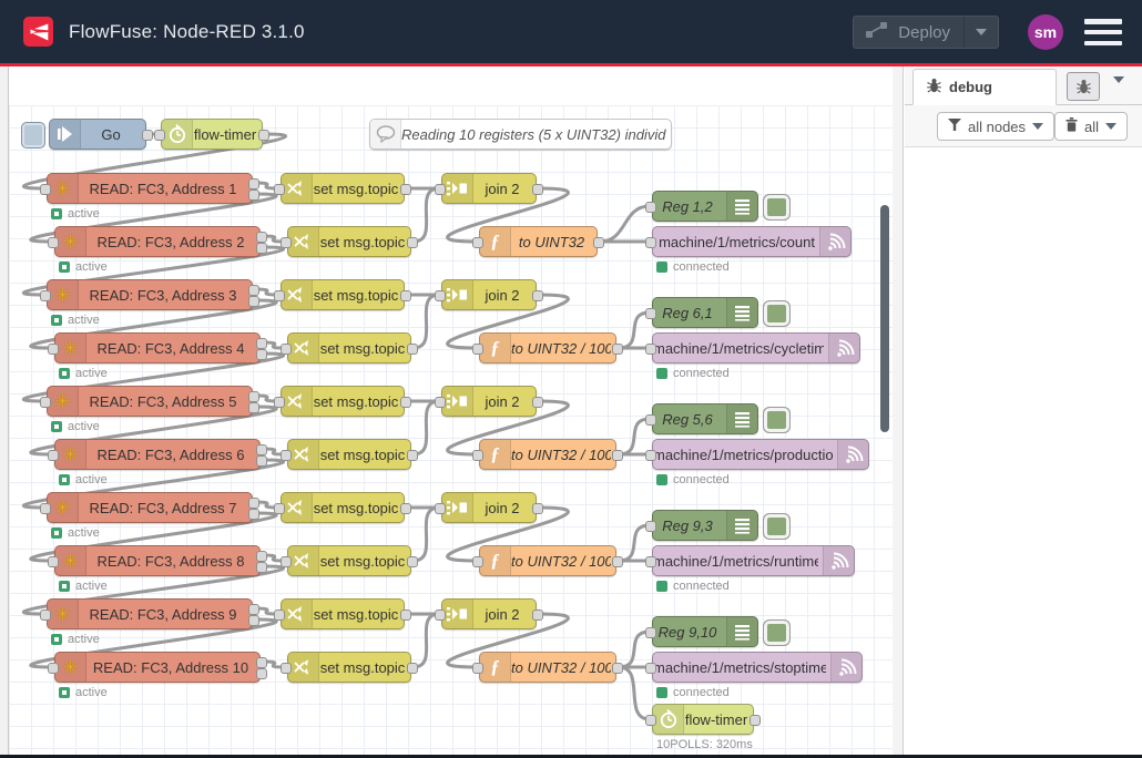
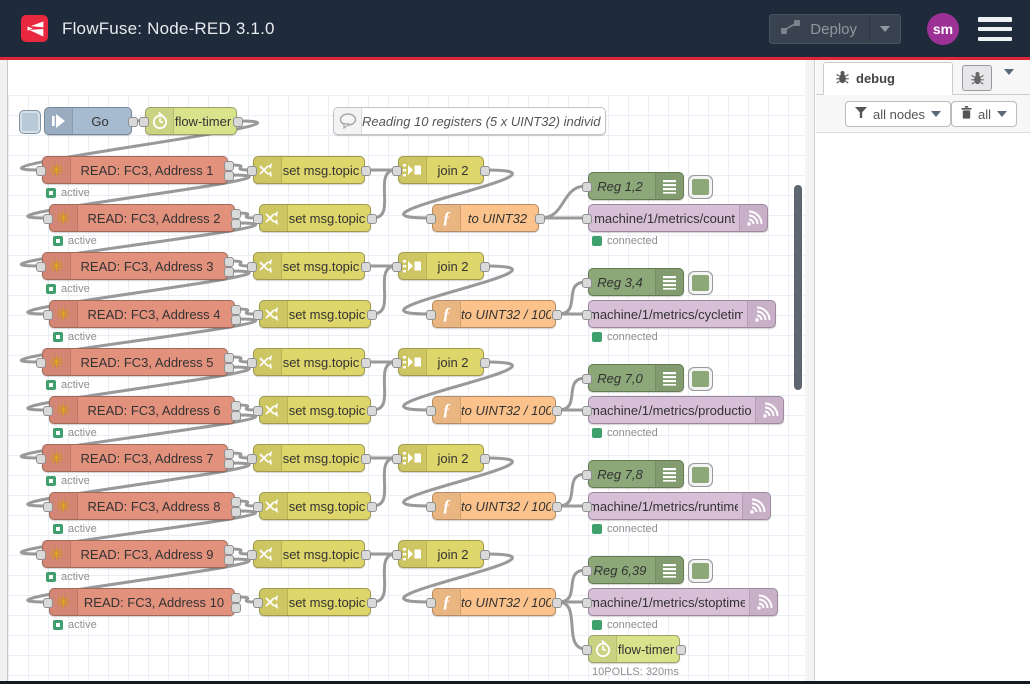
  FlowFuse: Node-RED 3.1.0
  Deploy
  sm
  Go
  flow-timer
  Reading 10 registers (5 x UINT32) individ
  ✳
  READ: FC3, Address 1
  active
  ✳
  READ: FC3, Address 2
  active
  ✳
  READ: FC3, Address 3
  active
  ✳
  READ: FC3, Address 4
  active
  ✳
  READ: FC3, Address 5
  active
  ✳
  READ: FC3, Address 6
  active
  ✳
  READ: FC3, Address 7
  active
  ✳
  READ: FC3, Address 8
  active
  ✳
  READ: FC3, Address 9
  active
  ✳
  READ: FC3, Address 10
  active
  set msg.topic
  set msg.topic
  set msg.topic
  set msg.topic
  set msg.topic
  set msg.topic
  set msg.topic
  set msg.topic
  set msg.topic
  set msg.topic
  join 2
  join 2
  join 2
  join 2
  join 2
  ƒ
  to UINT32
  ƒ
  to UINT32 / 100
  ƒ
  to UINT32 / 100
  ƒ
  to UINT32 / 100
  ƒ
  to UINT32 / 100
  Reg 1,2
- Reg 6,1
+ Reg 3,4
- Reg 5,6
+ Reg 7,0
- Reg 9,3
+ Reg 7,8
- Reg 9,10
+ Reg 6,39
  machine/1/metrics/count
  connected
  machine/1/metrics/cycletim
  connected
  machine/1/metrics/productio
  connected
  machine/1/metrics/runtime
  connected
  machine/1/metrics/stoptime
  connected
  flow-timer
  10POLLS: 320ms
  debug
  all nodes
  all
